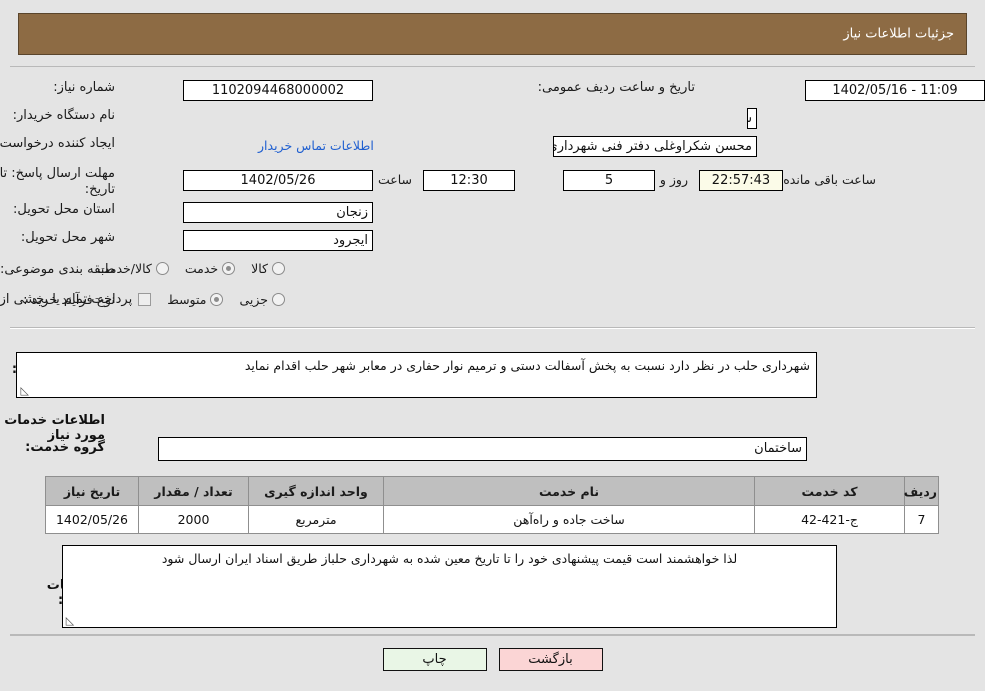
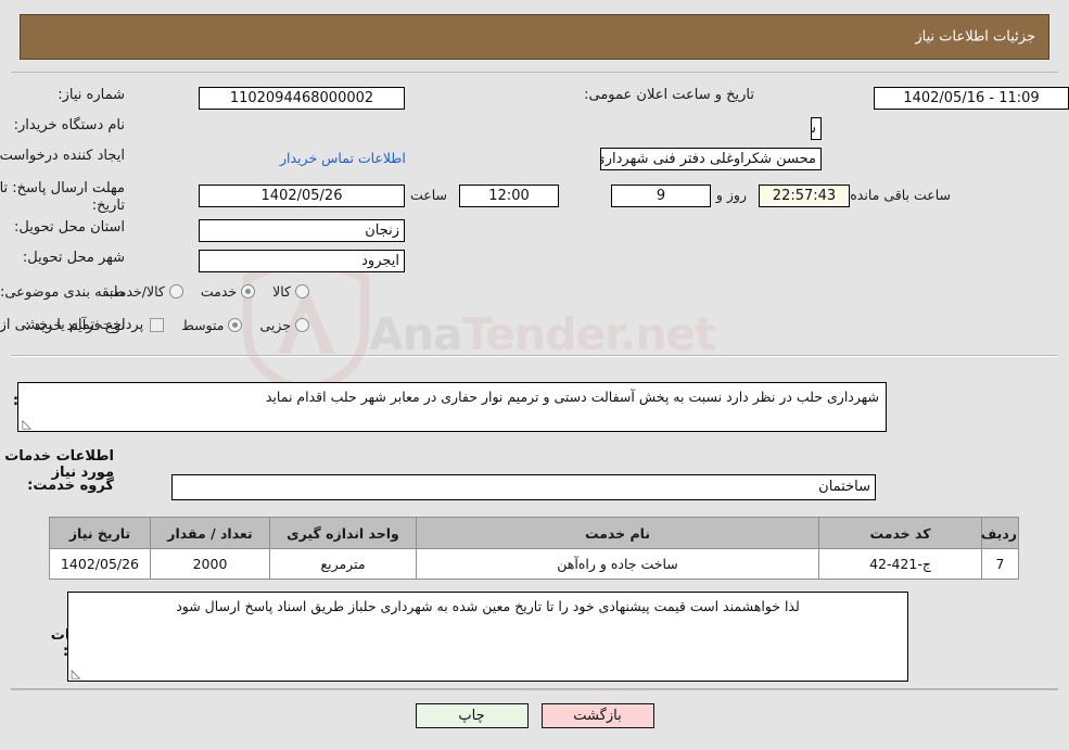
  جزئیات اطلاعات نیاز
+ AnaTender.net
  شماره نیاز:
  1102094468000002
- تاریخ و ساعت ردیف عمومی:
+ تاریخ و ساعت اعلان عمومی:
  11:09 - 1402/05/16
  نام دستگاه خریدار:
  ایجاد کننده درخواست
  اطلاعات تماس خریدار
  مهلت ارسال پاسخ: تا
  تاریخ:
  1402/05/26
  ساعت
- 12:30
+ 12:00
- 5
+ 9
  روز و
  22:57:43
  ساعت باقی مانده
  استان محل تحویل:
  زنجان
  شهر محل تحویل:
  ایجرود
  طبقه بندی موضوعی:
  کالا
  خدمت
  کالا/خدمت
  نوع فرآیند خرید :
  جزیی
  متوسط
  شهرداری حلب در نظر دارد نسبت به پخش آسفالت دستی و ترمیم نوار حفاری در معابر شهر حلب اقدام نماید
  ◺
  اطلاعات خدمات مورد نیاز
  گروه خدمت:
  ساختمان
  ردیف	کد خدمت	نام خدمت	واحد اندازه گیری	تعداد / مقدار	تاریخ نیاز
  7	ج-421-42	ساخت جاده و راه‌آهن	مترمربع	2000	1402/05/26
- لذا خواهشمند است قیمت پیشنهادی خود را تا تاریخ معین شده به شهرداری حلباز طریق اسناد ایران ارسال شود
+ لذا خواهشمند است قیمت پیشنهادی خود را تا تاریخ معین شده به شهرداری حلباز طریق اسناد پاسخ ارسال شود
  ◺
  بازگشت
  چاپ
